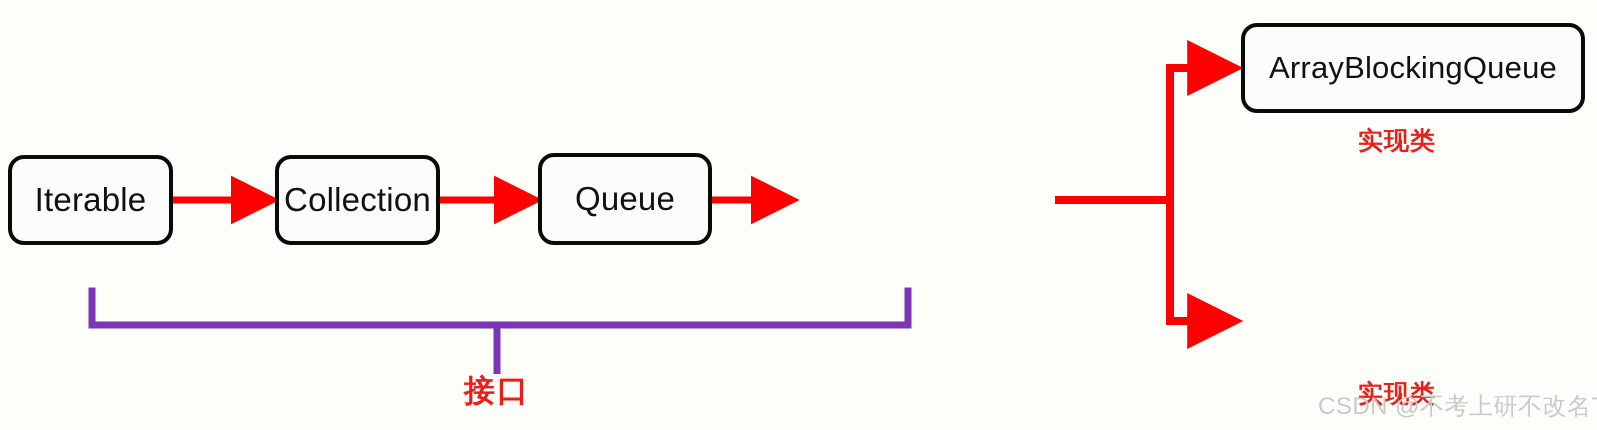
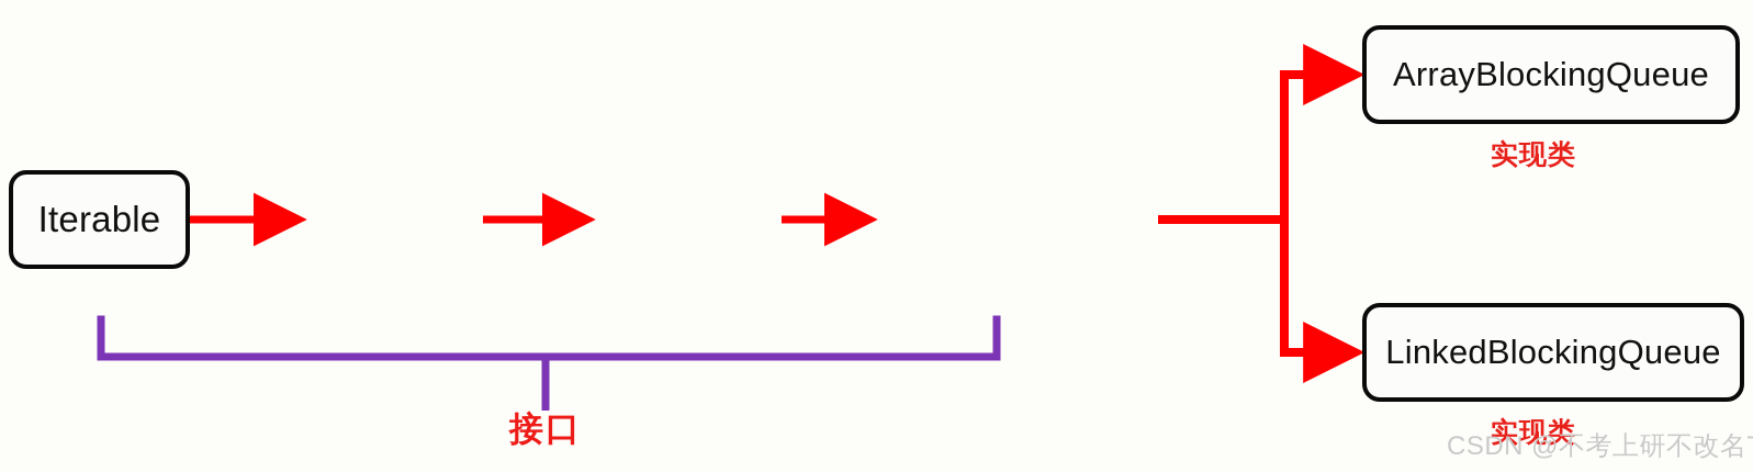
  Iterable
- Collection
- Queue
  ArrayBlockingQueue
+ LinkedBlockingQueue
  实现类
  实现类
  接口
  CSDN @不考上研不改名
